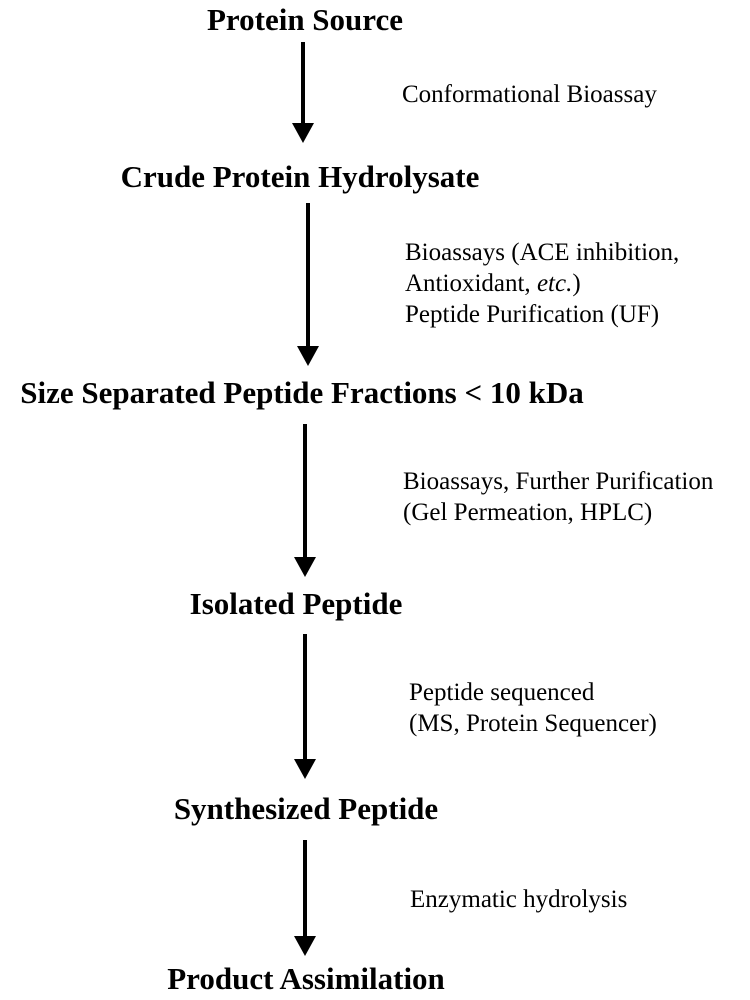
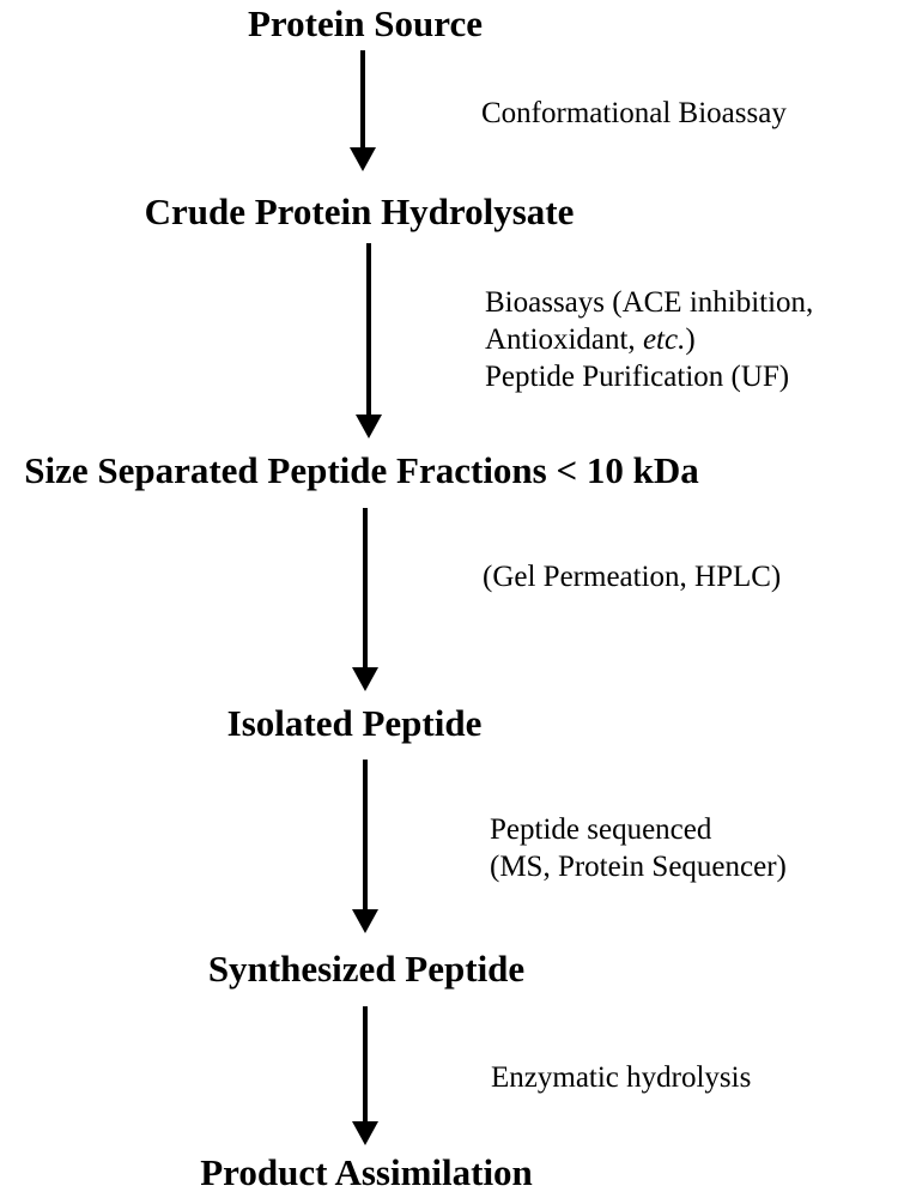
  Protein Source
  Conformational Bioassay
  Crude Protein Hydrolysate
  Bioassays (ACE inhibition,
  Antioxidant, etc.)
  Peptide Purification (UF)
  Size Separated Peptide Fractions < 10 kDa
- Bioassays, Further Purification
  (Gel Permeation, HPLC)
  Isolated Peptide
  Peptide sequenced
  (MS, Protein Sequencer)
  Synthesized Peptide
  Enzymatic hydrolysis
  Product Assimilation
